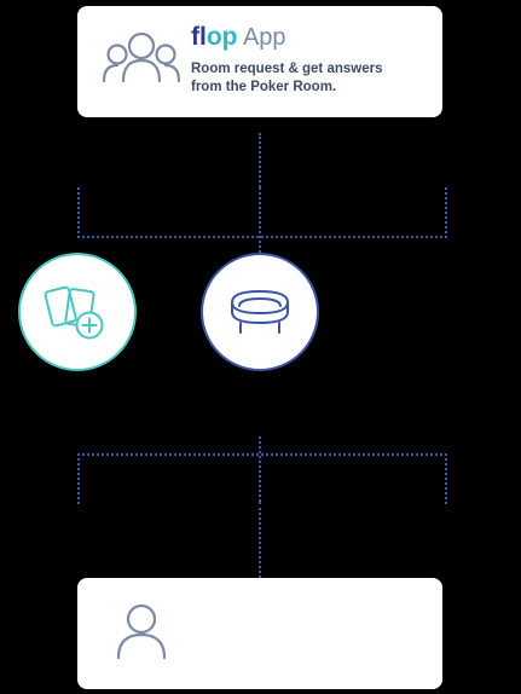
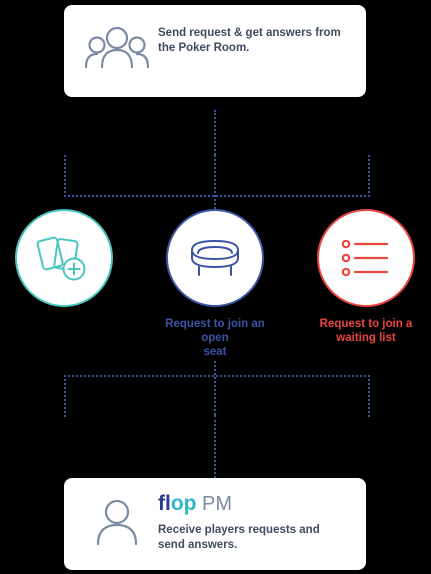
- flop App
- Room request & get answers from the Poker Room.
+ Send request & get answers from the Poker Room.
+ Request to join an open
+ seat
+ Request to join a
+ waiting list
+ flop PM
+ Receive players requests and send answers.
